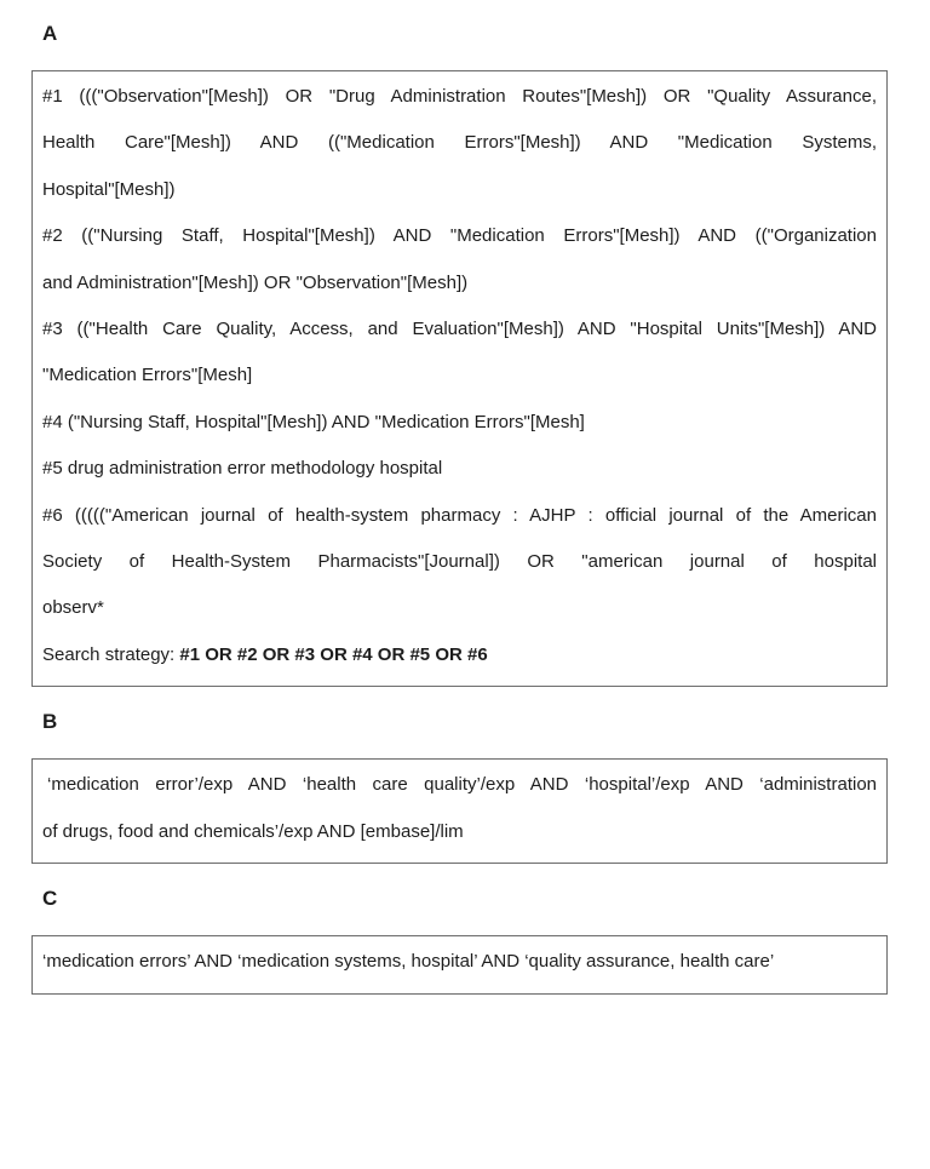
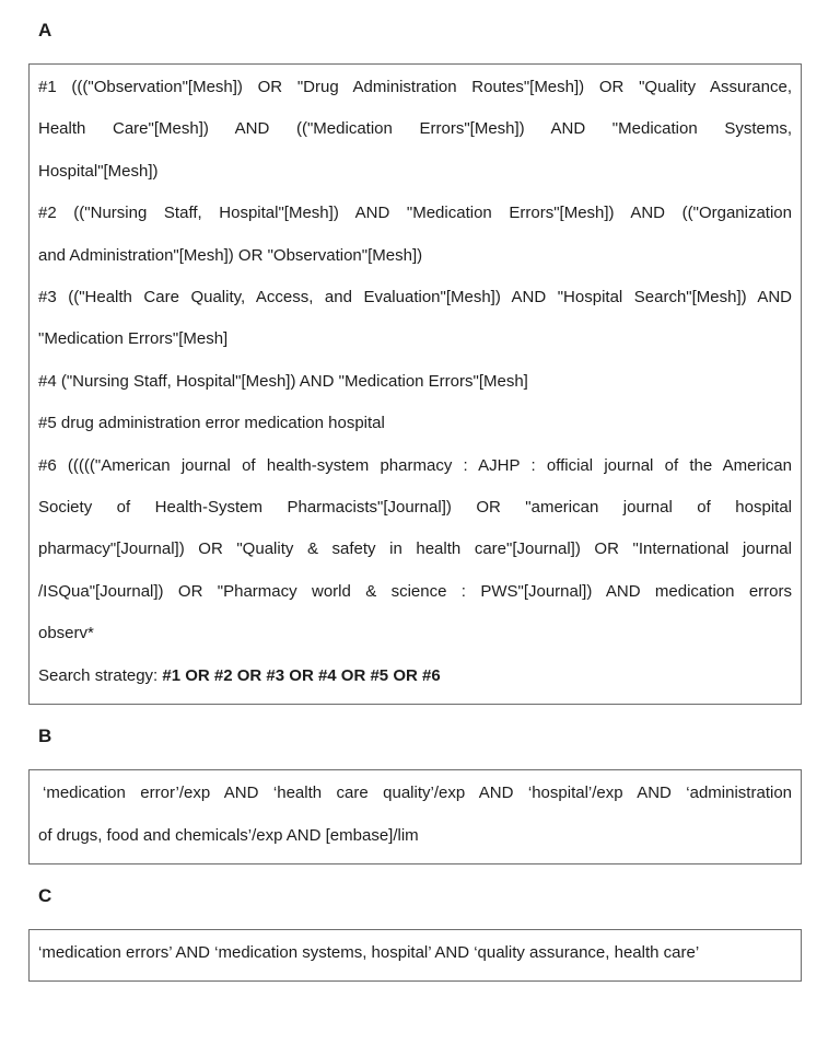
  A
  #1 ((("Observation"[Mesh]) OR "Drug Administration Routes"[Mesh]) OR "Quality Assurance,
  Health Care"[Mesh]) AND (("Medication Errors"[Mesh]) AND "Medication Systems,
  Hospital"[Mesh])
  #2 (("Nursing Staff, Hospital"[Mesh]) AND "Medication Errors"[Mesh]) AND (("Organization
  and Administration"[Mesh]) OR "Observation"[Mesh])
- #3 (("Health Care Quality, Access, and Evaluation"[Mesh]) AND "Hospital Units"[Mesh]) AND
+ #3 (("Health Care Quality, Access, and Evaluation"[Mesh]) AND "Hospital Search"[Mesh]) AND
  "Medication Errors"[Mesh]
  #4 ("Nursing Staff, Hospital"[Mesh]) AND "Medication Errors"[Mesh]
- #5 drug administration error methodology hospital
+ #5 drug administration error medication hospital
  #6 ((((("American journal of health-system pharmacy : AJHP : official journal of the American
  Society of Health-System Pharmacists"[Journal]) OR "american journal of hospital
+ pharmacy"[Journal]) OR "Quality & safety in health care"[Journal]) OR "International journal
+ /ISQua"[Journal]) OR "Pharmacy world & science : PWS"[Journal]) AND medication errors
  observ*
  Search strategy: #1 OR #2 OR #3 OR #4 OR #5 OR #6
  B
  ‘medication error’/exp AND ‘health care quality’/exp AND ‘hospital’/exp AND ‘administration
  of drugs, food and chemicals’/exp AND [embase]/lim
  C
  ‘medication errors’ AND ‘medication systems, hospital’ AND ‘quality assurance, health care’
